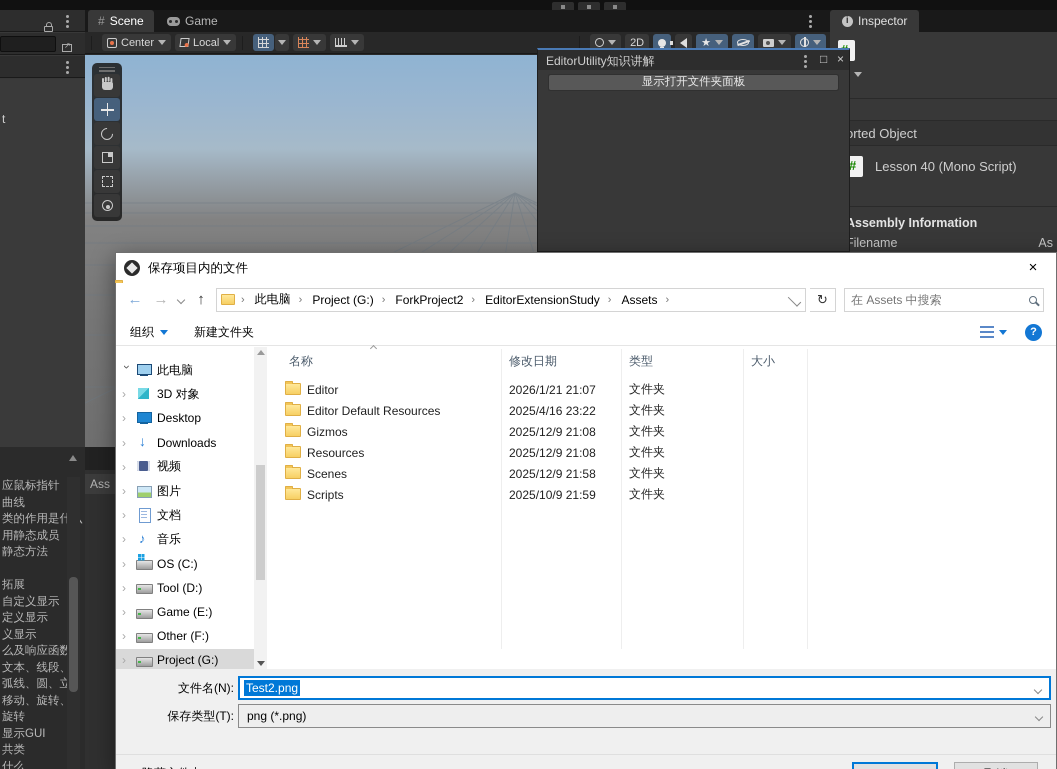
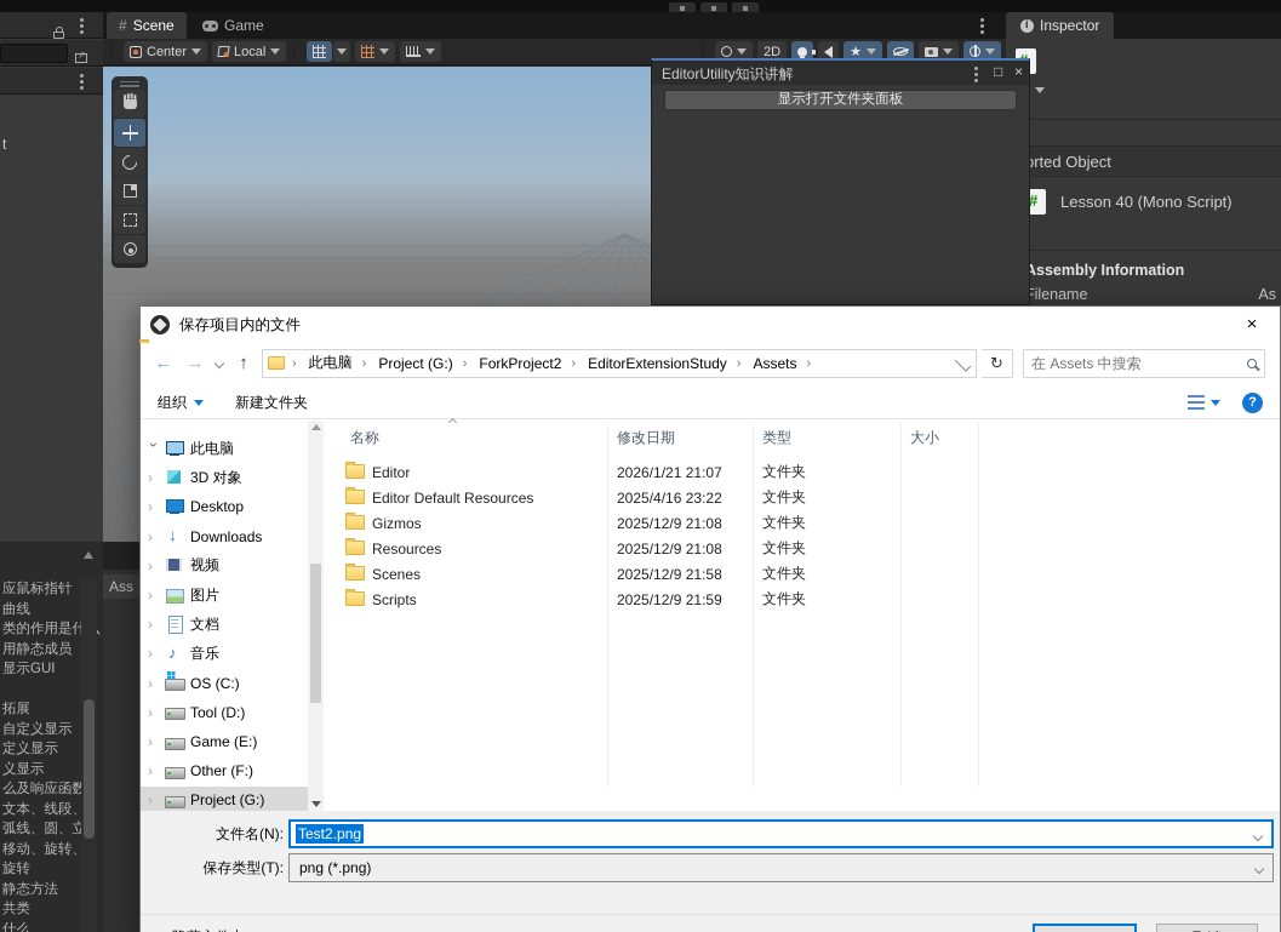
  t
  应鼠标指针
  曲线
  类的作用是什
  用静态成员
- 静态方法
+ 显示GUI
  拓展
  自定义显示
  定义显示
  义显示
  么及响应函数
  文本、线段、
  弧线、圆、立
  移动、旋转、
  旋转
- 显示GUI
+ 静态方法
  共类
  什么
  Scene
  Game
  Center
  Local
  2D
  Ass
  Inspector
  rted Object
  Lesson 40 (Mono Script)
  Assembly Information
  ilename
  As
  EditorUtility知识讲解
  □
  ×
  显示打开文件夹面板
  保存项目内的文件
  此电脑
  Project (G:)
  ForkProject2
  EditorExtensionStudy
  Assets
  在 Assets 中搜索
  组织
  新建文件夹
  此电脑
  3D 对象
  Desktop
  Downloads
  视频
  图片
  文档
  音乐
  OS (C:)
  Tool (D:)
  Game (E:)
  Other (F:)
  Project (G:)
  名称
  修改日期
  类型
  大小
  Editor
  2026/1/21 21:07
  文件夹
  Editor Default Resources
  2025/4/16 23:22
  文件夹
  Gizmos
  2025/12/9 21:08
  文件夹
  Resources
  2025/12/9 21:08
  文件夹
  Scenes
  2025/12/9 21:58
  文件夹
  Scripts
- 2025/10/9 21:59
+ 2025/12/9 21:59
  文件夹
  文件名(N):
  Test2.png
  保存类型(T):
  png (*.png)
